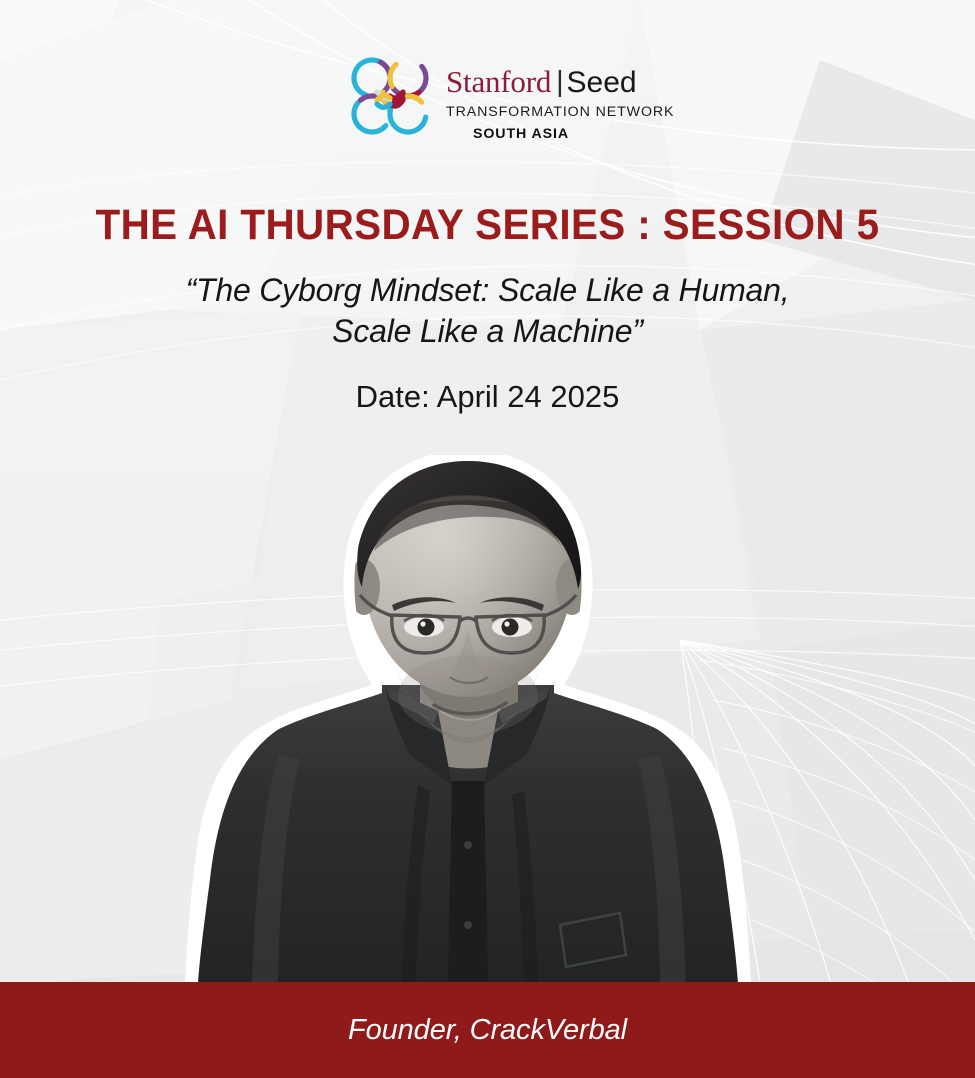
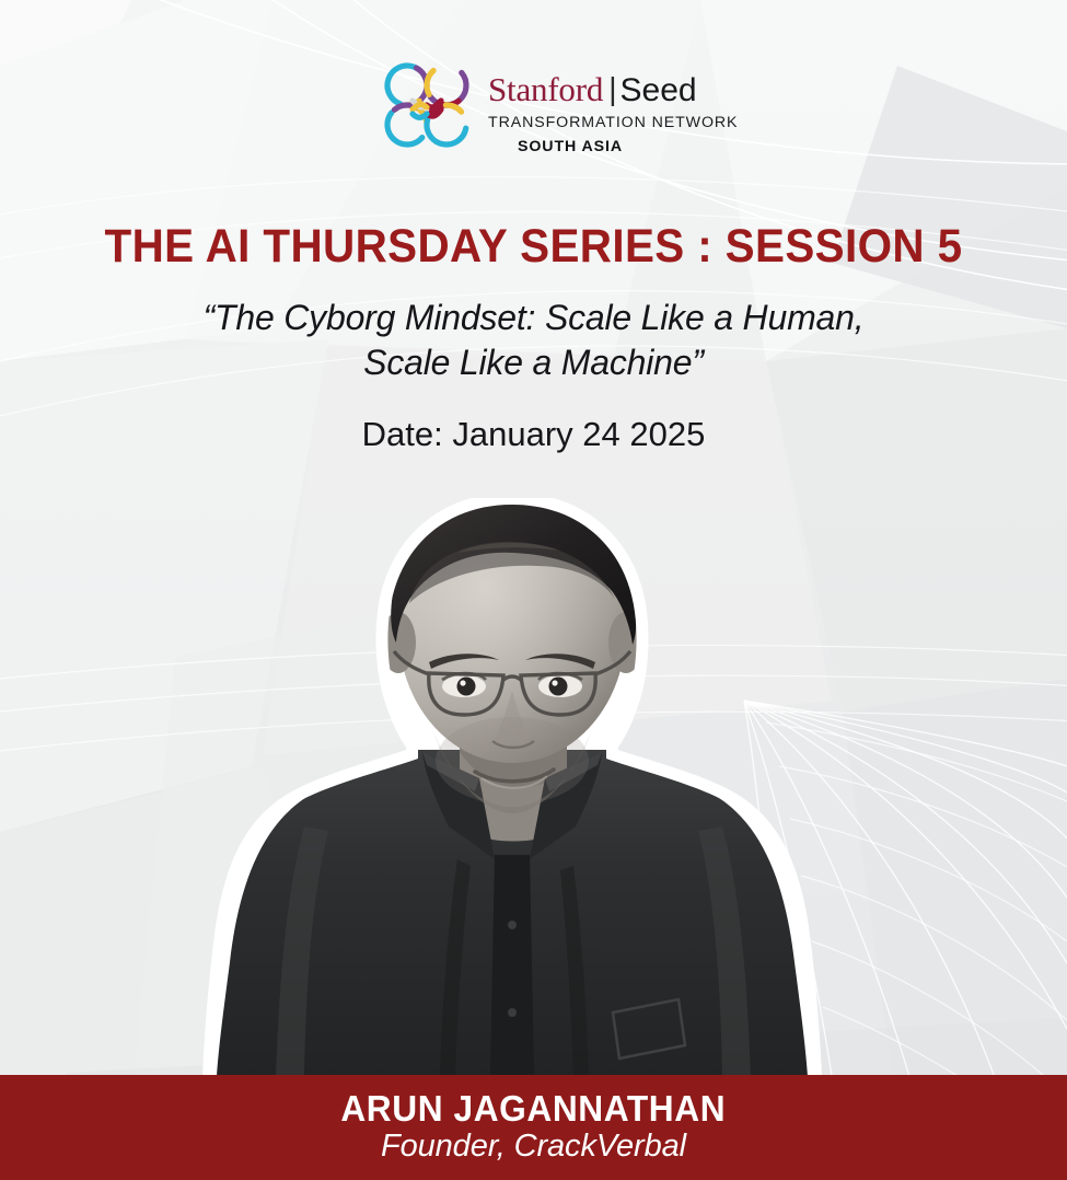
  Stanford |Seed
  TRANSFORMATION NETWORK
  SOUTH ASIA
  THE AI THURSDAY SERIES : SESSION 5
  “The Cyborg Mindset: Scale Like a Human,
  Scale Like a Machine”
- Date: April 24 2025
+ Date: January 24 2025
+ ARUN JAGANNATHAN
  Founder, CrackVerbal
